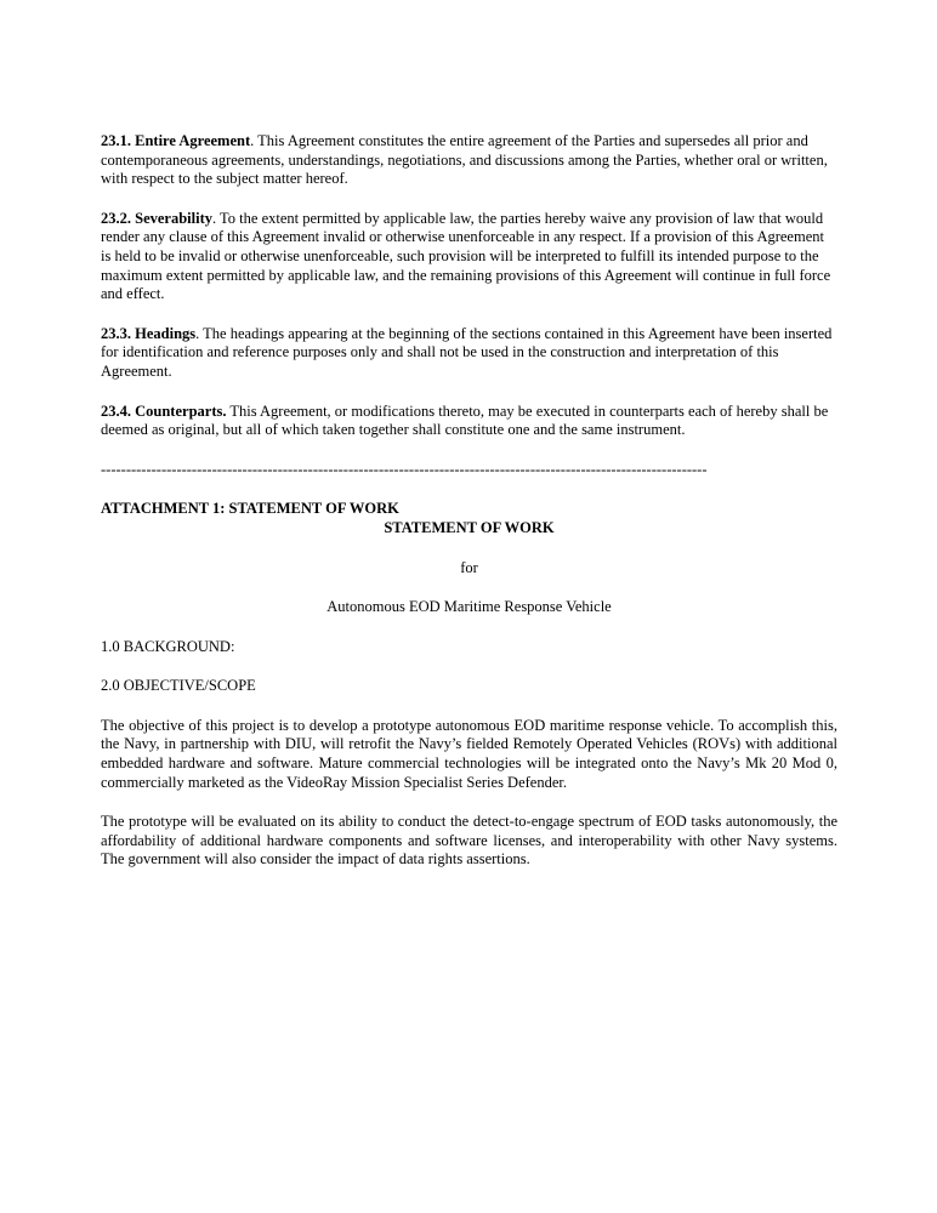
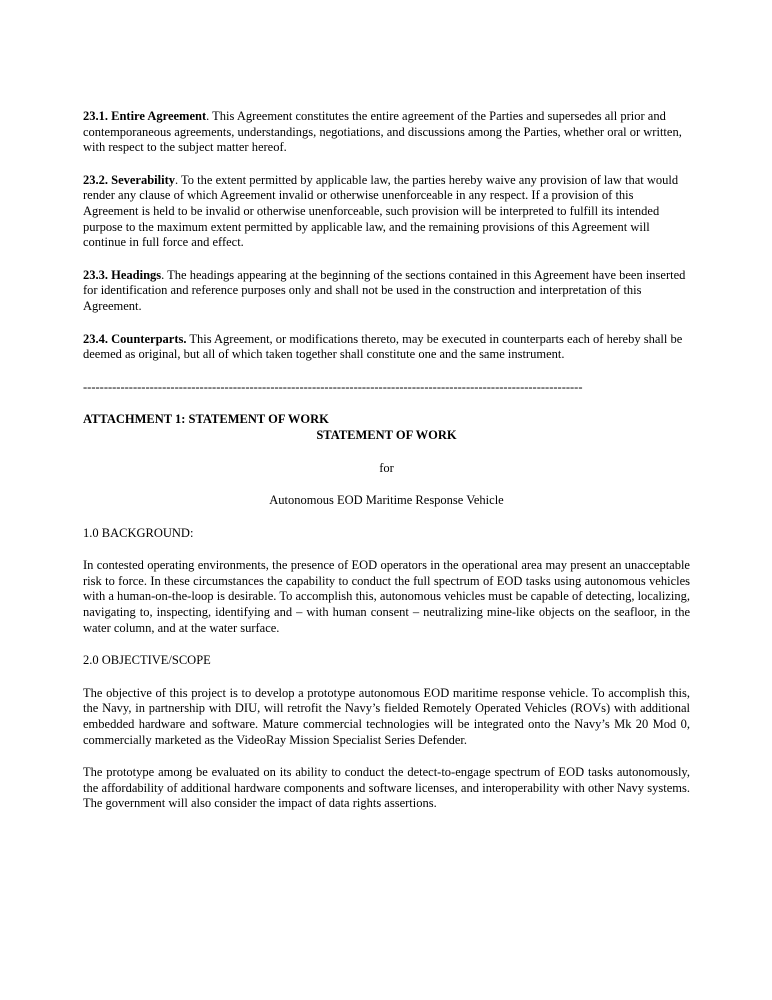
  23.1. Entire Agreement. This Agreement constitutes the entire agreement of the Parties and supersedes all prior and contemporaneous agreements, understandings, negotiations, and discussions among the Parties, whether oral or written, with respect to the subject matter hereof.
- 23.2. Severability. To the extent permitted by applicable law, the parties hereby waive any provision of law that would render any clause of this Agreement invalid or otherwise unenforceable in any respect. If a provision of this Agreement is held to be invalid or otherwise unenforceable, such provision will be interpreted to fulfill its intended purpose to the maximum extent permitted by applicable law, and the remaining provisions of this Agreement will continue in full force and effect.
+ 23.2. Severability. To the extent permitted by applicable law, the parties hereby waive any provision of law that would render any clause of which Agreement invalid or otherwise unenforceable in any respect. If a provision of this Agreement is held to be invalid or otherwise unenforceable, such provision will be interpreted to fulfill its intended purpose to the maximum extent permitted by applicable law, and the remaining provisions of this Agreement will continue in full force and effect.
  23.3. Headings. The headings appearing at the beginning of the sections contained in this Agreement have been inserted for identification and reference purposes only and shall not be used in the construction and interpretation of this Agreement.
  23.4. Counterparts. This Agreement, or modifications thereto, may be executed in counterparts each of hereby shall be deemed as original, but all of which taken together shall constitute one and the same instrument.
  ------------------------------------------------------------------------------------------------------------------------
  ATTACHMENT 1: STATEMENT OF WORK
  STATEMENT OF WORK
  for
  Autonomous EOD Maritime Response Vehicle
  1.0 BACKGROUND:
+ In contested operating environments, the presence of EOD operators in the operational area may present an unacceptable risk to force. In these circumstances the capability to conduct the full spectrum of EOD tasks using autonomous vehicles with a human-on-the-loop is desirable. To accomplish this, autonomous vehicles must be capable of detecting, localizing, navigating to, inspecting, identifying and – with human consent – neutralizing mine-like objects on the seafloor, in the water column, and at the water surface.
  2.0 OBJECTIVE/SCOPE
  The objective of this project is to develop a prototype autonomous EOD maritime response vehicle. To accomplish this, the Navy, in partnership with DIU, will retrofit the Navy’s fielded Remotely Operated Vehicles (ROVs) with additional embedded hardware and software. Mature commercial technologies will be integrated onto the Navy’s Mk 20 Mod 0, commercially marketed as the VideoRay Mission Specialist Series Defender.
- The prototype will be evaluated on its ability to conduct the detect-to-engage spectrum of EOD tasks autonomously, the affordability of additional hardware components and software licenses, and interoperability with other Navy systems. The government will also consider the impact of data rights assertions.
+ The prototype among be evaluated on its ability to conduct the detect-to-engage spectrum of EOD tasks autonomously, the affordability of additional hardware components and software licenses, and interoperability with other Navy systems. The government will also consider the impact of data rights assertions.
